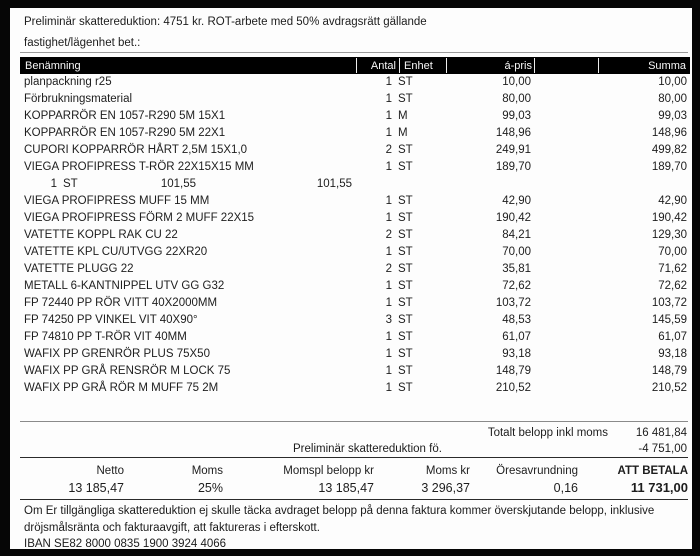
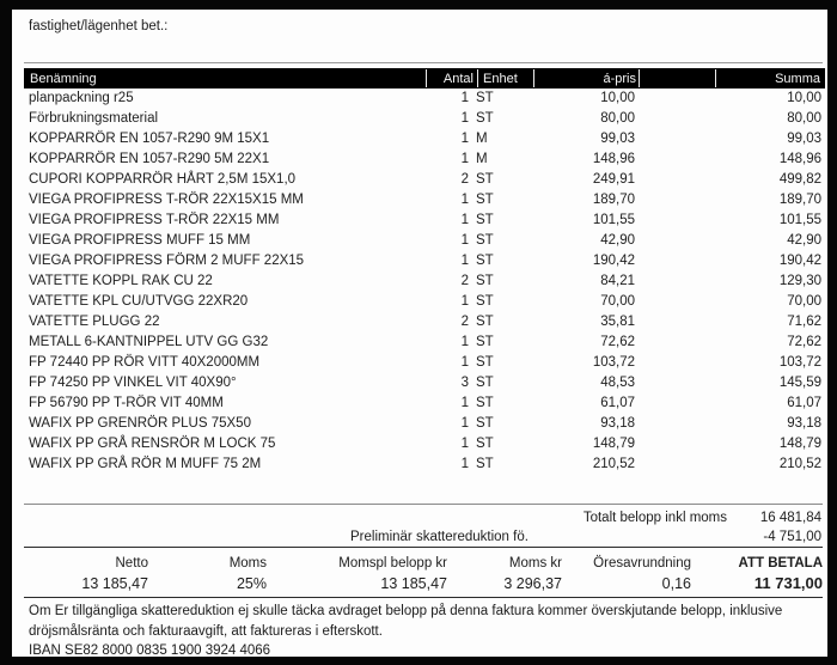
- Preliminär skattereduktion: 4751 kr. ROT-arbete med 50% avdragsrätt gällande
  fastighet/lägenhet bet.:
  Benämning
  Antal
  Enhet
  á-pris
  Summa
  planpackning r25
  1
  ST
  10,00
  10,00
  Förbrukningsmaterial
  1
  ST
  80,00
  80,00
- KOPPARRÖR EN 1057-R290 5M 15X1
+ KOPPARRÖR EN 1057-R290 9M 15X1
  1
  M
  99,03
  99,03
  KOPPARRÖR EN 1057-R290 5M 22X1
  1
  M
  148,96
  148,96
  CUPORI KOPPARRÖR HÅRT 2,5M 15X1,0
  2
  ST
  249,91
  499,82
  VIEGA PROFIPRESS T-RÖR 22X15X15 MM
  1
  ST
  189,70
  189,70
+ VIEGA PROFIPRESS T-RÖR 22X15 MM
  1
  ST
  101,55
  101,55
  VIEGA PROFIPRESS MUFF 15 MM
  1
  ST
  42,90
  42,90
  VIEGA PROFIPRESS FÖRM 2 MUFF 22X15
  1
  ST
  190,42
  190,42
  VATETTE KOPPL RAK CU 22
  2
  ST
  84,21
  129,30
  VATETTE KPL CU/UTVGG 22XR20
  1
  ST
  70,00
  70,00
  VATETTE PLUGG 22
  2
  ST
  35,81
  71,62
  METALL 6-KANTNIPPEL UTV GG G32
  1
  ST
  72,62
  72,62
  FP 72440 PP RÖR VITT 40X2000MM
  1
  ST
  103,72
  103,72
  FP 74250 PP VINKEL VIT 40X90°
  3
  ST
  48,53
  145,59
- FP 74810 PP T-RÖR VIT 40MM
+ FP 56790 PP T-RÖR VIT 40MM
  1
  ST
  61,07
  61,07
  WAFIX PP GRENRÖR PLUS 75X50
  1
  ST
  93,18
  93,18
  WAFIX PP GRÅ RENSRÖR M LOCK 75
  1
  ST
  148,79
  148,79
  WAFIX PP GRÅ RÖR M MUFF 75 2M
  1
  ST
  210,52
  210,52
  Totalt belopp inkl moms
  16 481,84
  Preliminär skattereduktion fö.
  -4 751,00
  Netto
  Moms
  Momspl belopp kr
  Moms kr
  Öresavrundning
  ATT BETALA
  13 185,47
  25%
  13 185,47
  3 296,37
  0,16
  11 731,00
  Om Er tillgängliga skattereduktion ej skulle täcka avdraget belopp på denna faktura kommer överskjutande belopp, inklusive dröjsmålsränta och fakturaavgift, att faktureras i efterskott.
  IBAN SE82 8000 0835 1900 3924 4066
